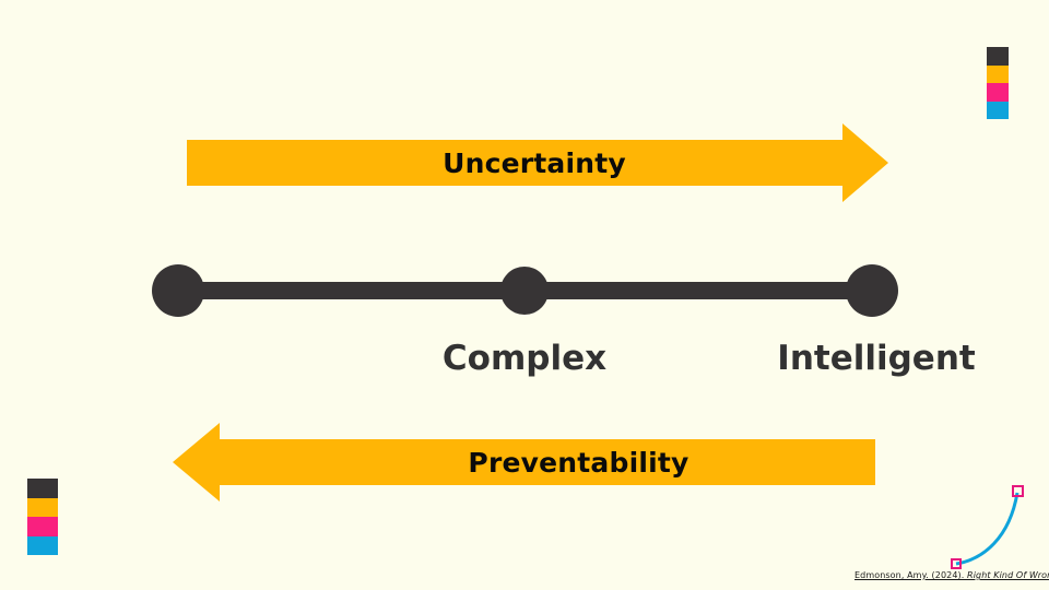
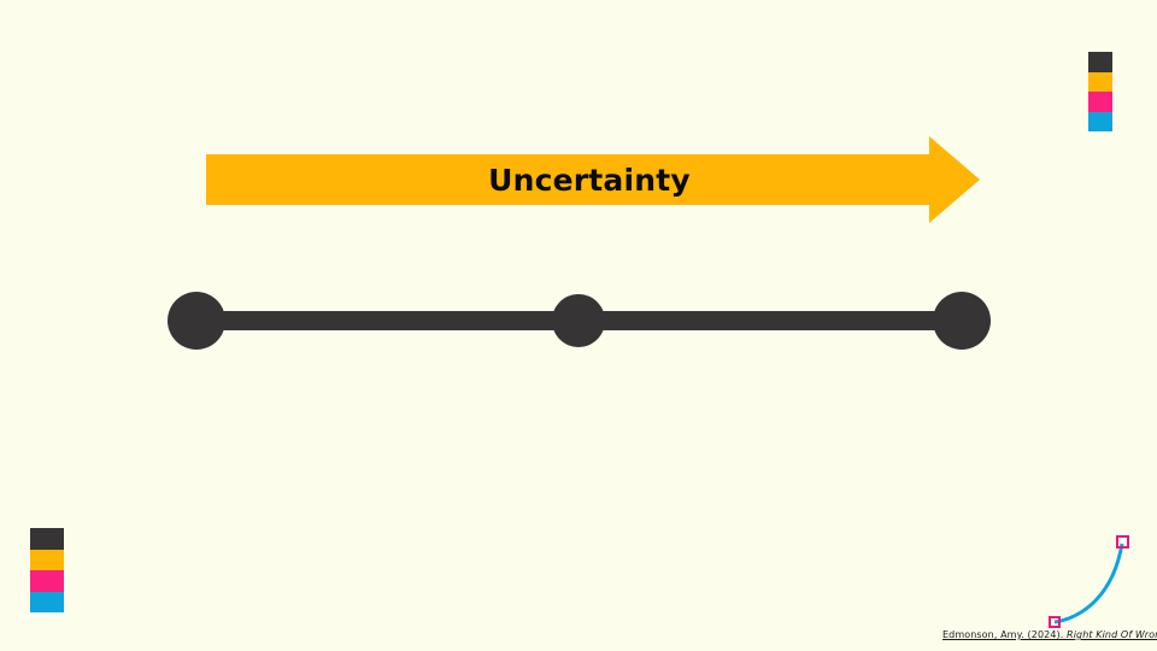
  Uncertainty
- Complex
- Intelligent
- Preventability
  Edmonson, Amy. (2024). Right Kind Of Wro
